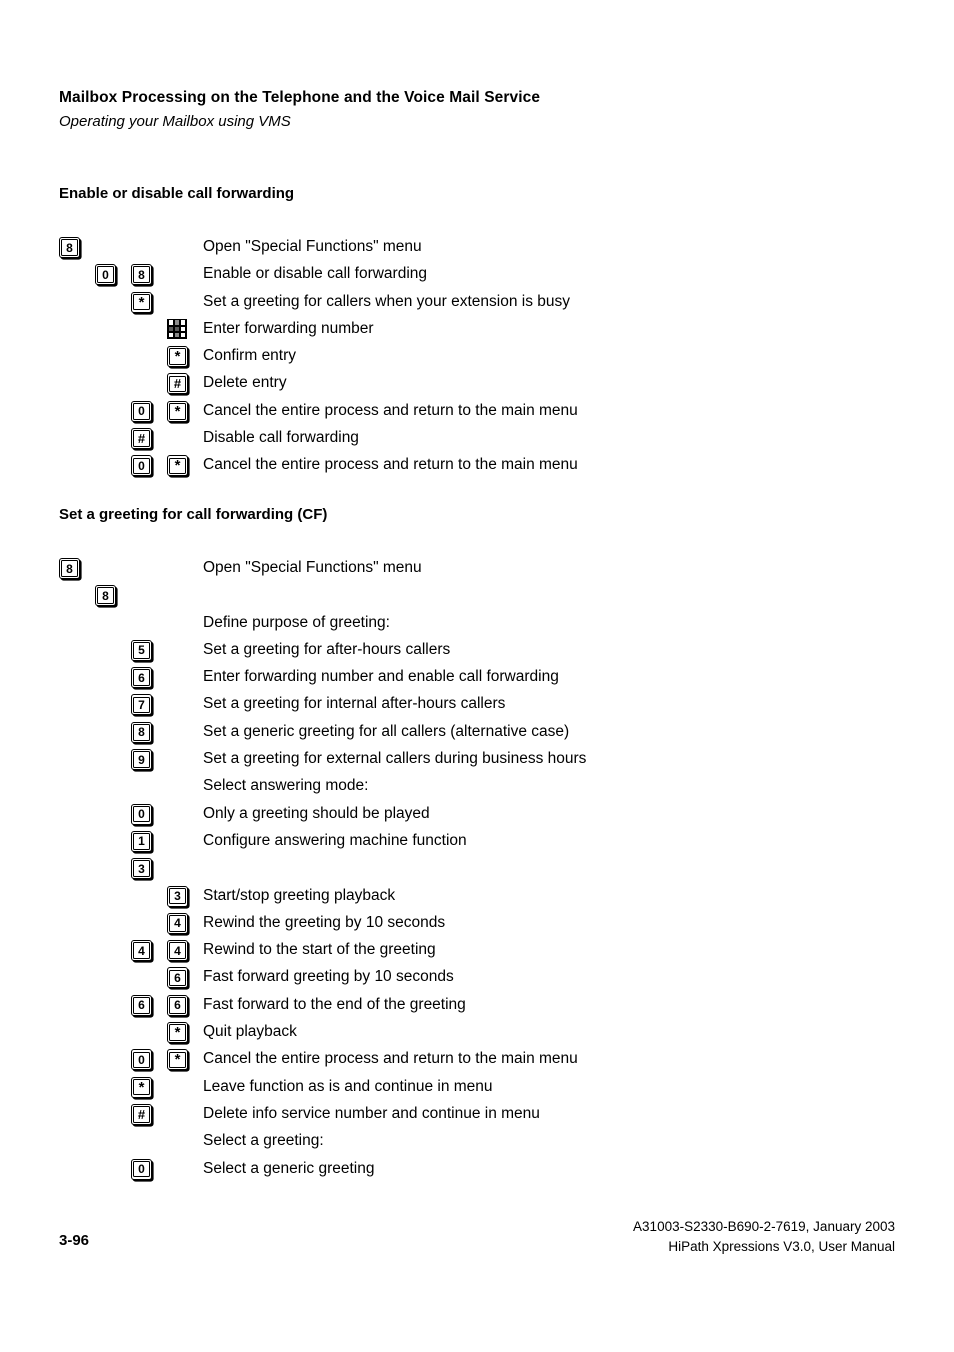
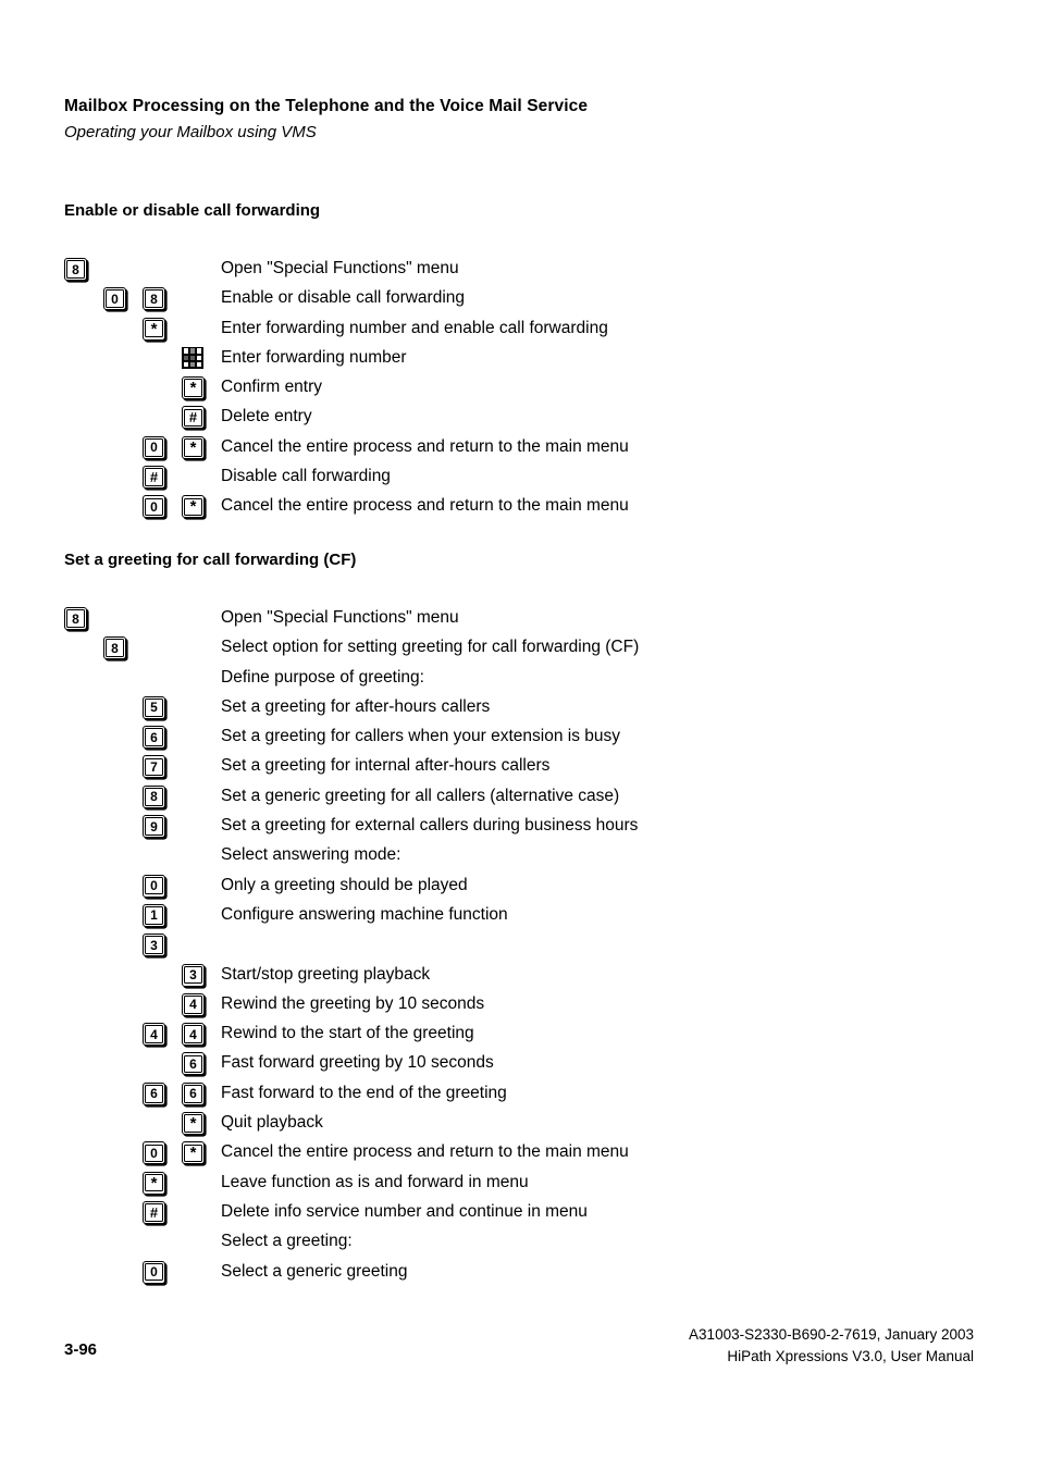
  Mailbox Processing on the Telephone and the Voice Mail Service
  Operating your Mailbox using VMS
  Enable or disable call forwarding
  8
  Open "Special Functions" menu
  0
  8
  Enable or disable call forwarding
  *
- Set a greeting for callers when your extension is busy
+ Enter forwarding number and enable call forwarding
  Enter forwarding number
  *
  Confirm entry
  #
  Delete entry
  0
  *
  Cancel the entire process and return to the main menu
  #
  Disable call forwarding
  0
  *
  Cancel the entire process and return to the main menu
  Set a greeting for call forwarding (CF)
  8
  Open "Special Functions" menu
  8
+ Select option for setting greeting for call forwarding (CF)
  Define purpose of greeting:
  5
  Set a greeting for after-hours callers
  6
- Enter forwarding number and enable call forwarding
+ Set a greeting for callers when your extension is busy
  7
  Set a greeting for internal after-hours callers
  8
  Set a generic greeting for all callers (alternative case)
  9
  Set a greeting for external callers during business hours
  Select answering mode:
  0
  Only a greeting should be played
  1
  Configure answering machine function
  3
  3
  Start/stop greeting playback
  4
  Rewind the greeting by 10 seconds
  4
  4
  Rewind to the start of the greeting
  6
  Fast forward greeting by 10 seconds
  6
  6
  Fast forward to the end of the greeting
  *
  Quit playback
  0
  *
  Cancel the entire process and return to the main menu
  *
- Leave function as is and continue in menu
+ Leave function as is and forward in menu
  #
  Delete info service number and continue in menu
  Select a greeting:
  0
  Select a generic greeting
  3-96
  A31003-S2330-B690-2-7619, January 2003
  HiPath Xpressions V3.0, User Manual
